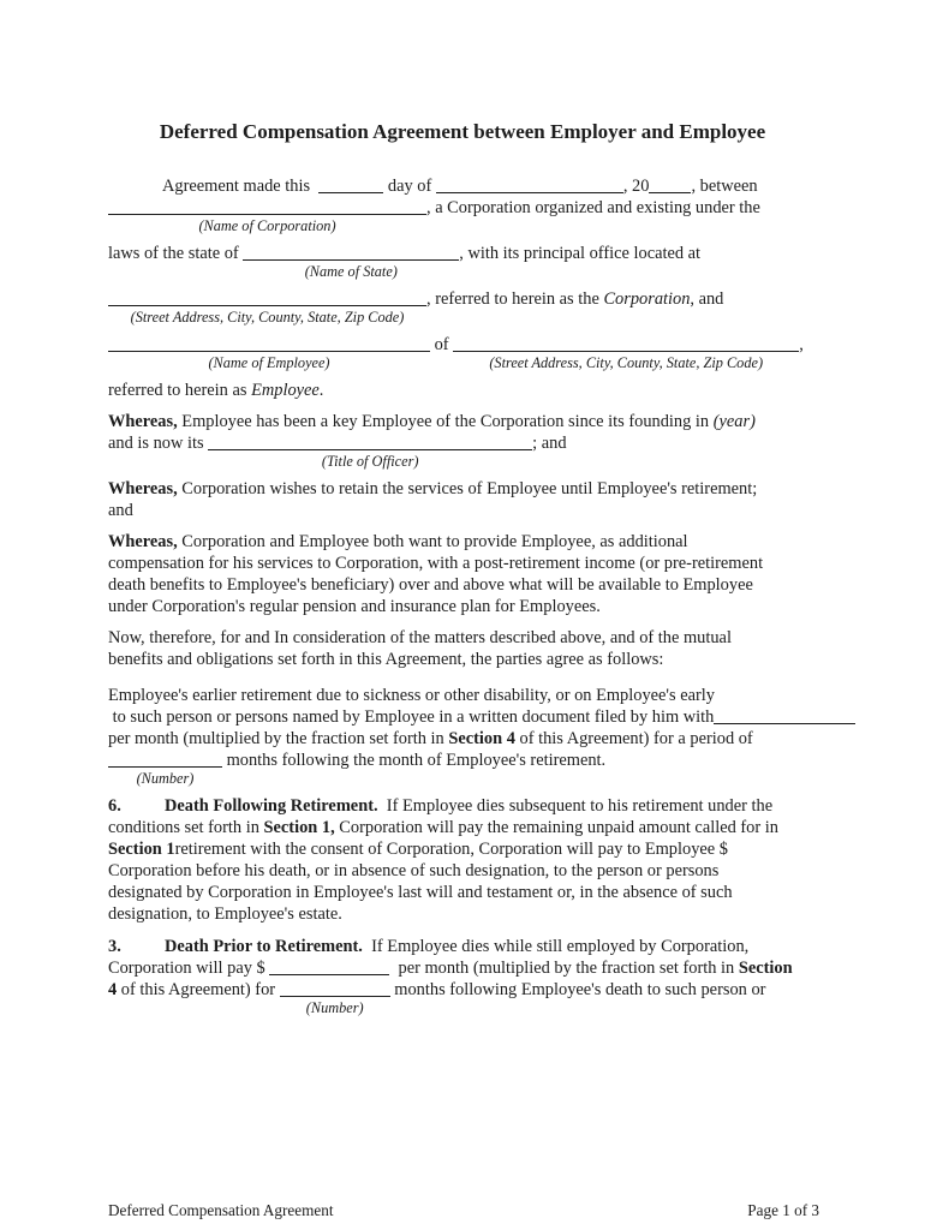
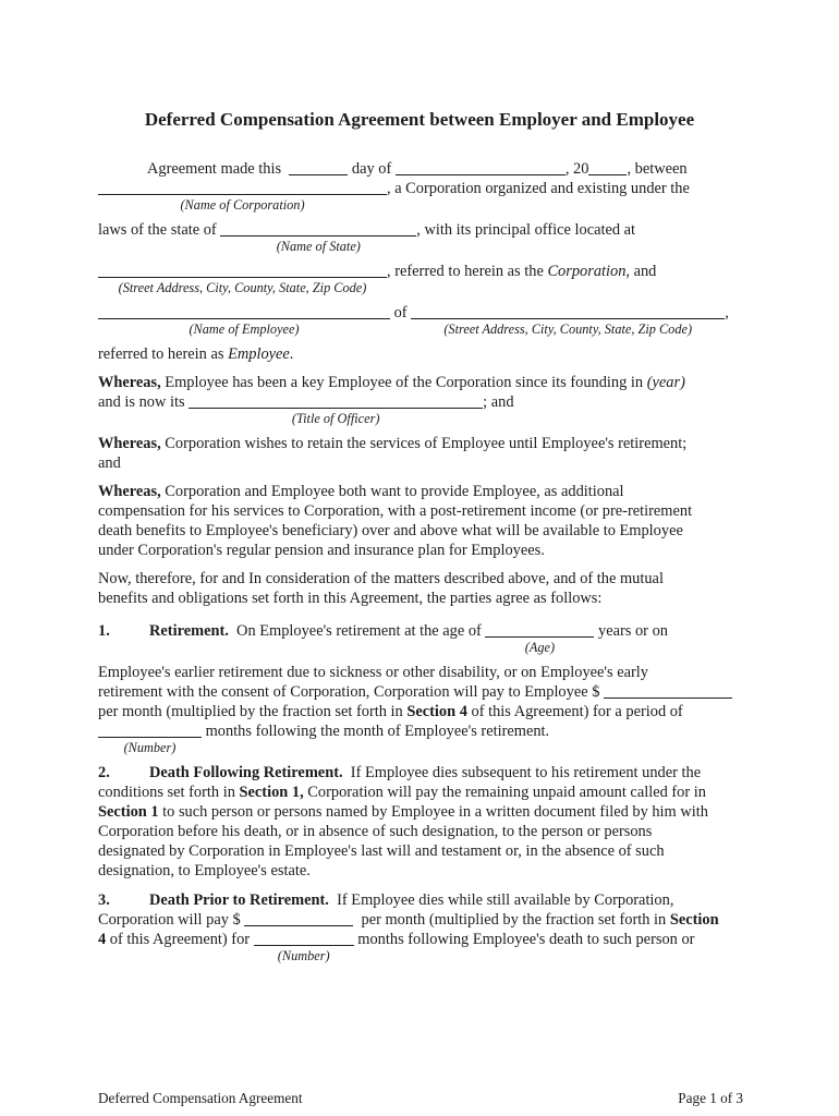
  Deferred Compensation Agreement between Employer and Employee
  Agreement made this day of , 20 , between
  (Name of Corporation)
  , a Corporation organized and existing under the
  laws of the state of
  (Name of State)
  , with its principal office located at
  (Street Address, City, County, State, Zip Code)
  , referred to herein as the Corporation, and
  (Name of Employee)
  of
  (Street Address, City, County, State, Zip Code)
  ,
  referred to herein as Employee.
  Whereas, Employee has been a key Employee of the Corporation since its founding in (year)
  and is now its
  (Title of Officer)
  ; and
  Whereas, Corporation wishes to retain the services of Employee until Employee's retirement;
  and
  Whereas, Corporation and Employee both want to provide Employee, as additional
  compensation for his services to Corporation, with a post-retirement income (or pre-retirement
  death benefits to Employee's beneficiary) over and above what will be available to Employee
  under Corporation's regular pension and insurance plan for Employees.
  Now, therefore, for and In consideration of the matters described above, and of the mutual
  benefits and obligations set forth in this Agreement, the parties agree as follows:
+ 1. Retirement. On Employee's retirement at the age of
+ (Age)
+ years or on
  Employee's earlier retirement due to sickness or other disability, or on Employee's early
- to such person or persons named by Employee in a written document filed by him with
+ retirement with the consent of Corporation, Corporation will pay to Employee $
  per month (multiplied by the fraction set forth in Section 4 of this Agreement) for a period of
  (Number)
  months following the month of Employee's retirement.
- 6. Death Following Retirement. If Employee dies subsequent to his retirement under the
+ 2. Death Following Retirement. If Employee dies subsequent to his retirement under the
  conditions set forth in Section 1, Corporation will pay the remaining unpaid amount called for in
- Section 1retirement with the consent of Corporation, Corporation will pay to Employee $
+ Section 1 to such person or persons named by Employee in a written document filed by him with
  Corporation before his death, or in absence of such designation, to the person or persons
  designated by Corporation in Employee's last will and testament or, in the absence of such
  designation, to Employee's estate.
- 3. Death Prior to Retirement. If Employee dies while still employed by Corporation,
+ 3. Death Prior to Retirement. If Employee dies while still available by Corporation,
  Corporation will pay $ per month (multiplied by the fraction set forth in Section
  4 of this Agreement) for
  (Number)
  months following Employee's death to such person or
  Deferred Compensation Agreement
  Page 1 of 3
